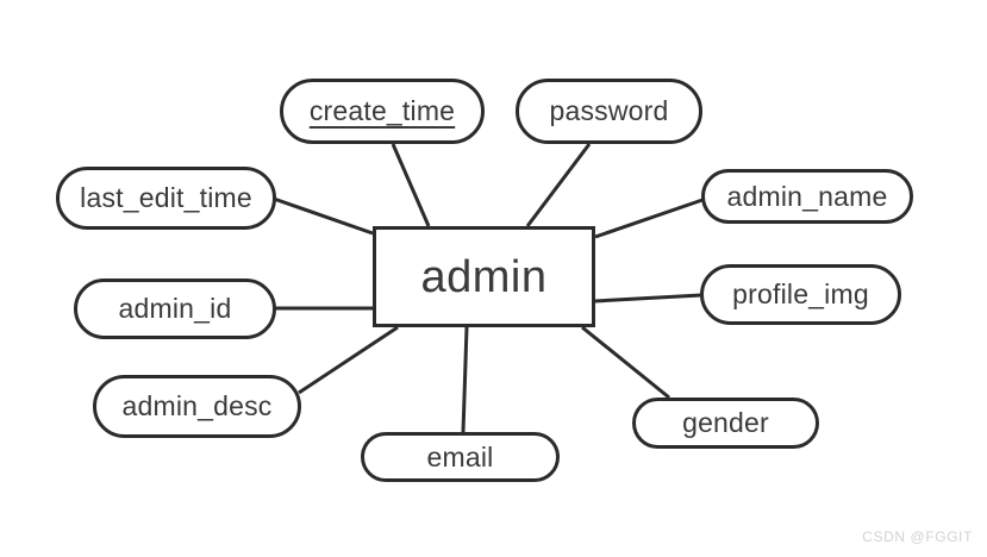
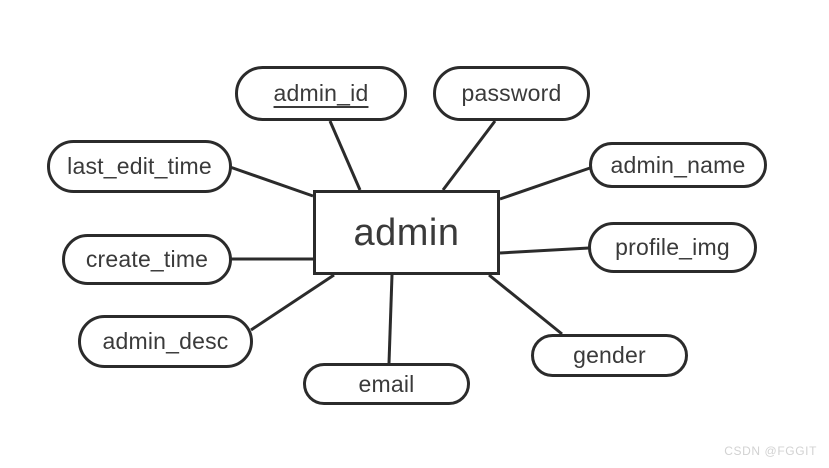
  admin
- create_time
+ admin_id
  password
  last_edit_time
- admin_id
+ create_time
  admin_desc
  email
  gender
  admin_name
  profile_img
  CSDN @FGGIT
